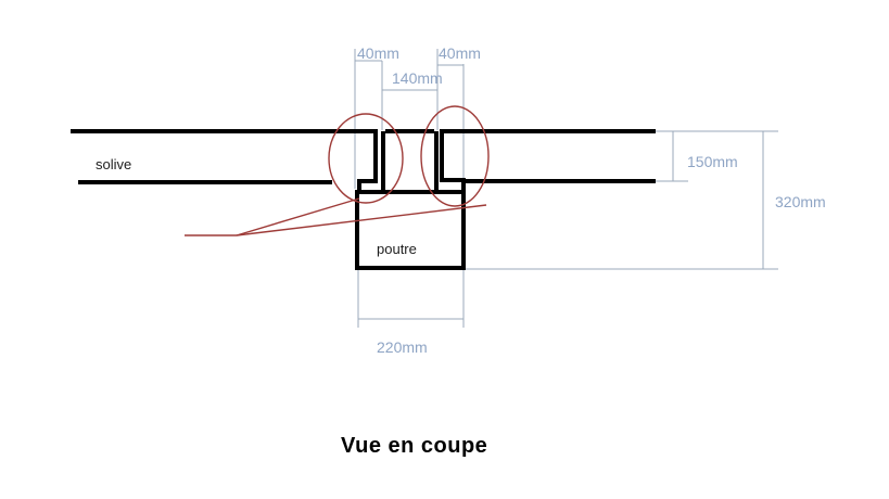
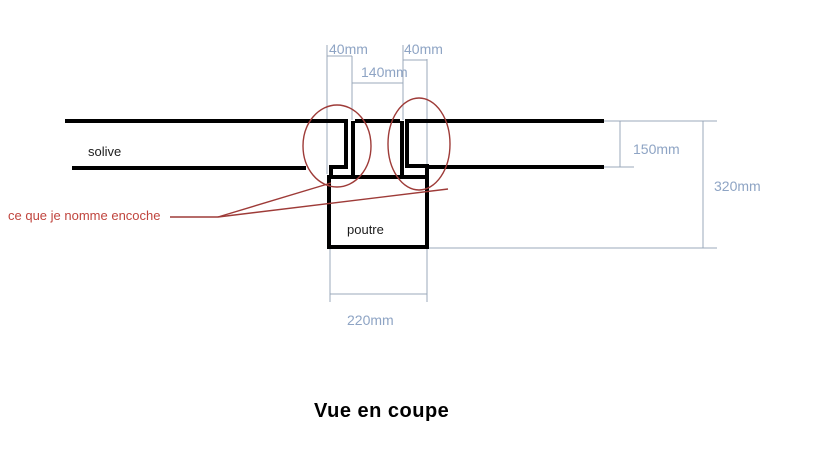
  solive
  poutre
+ ce que je nomme encoche
  40mm
  140mm
  40mm
  150mm
  320mm
  220mm
  Vue en coupe
